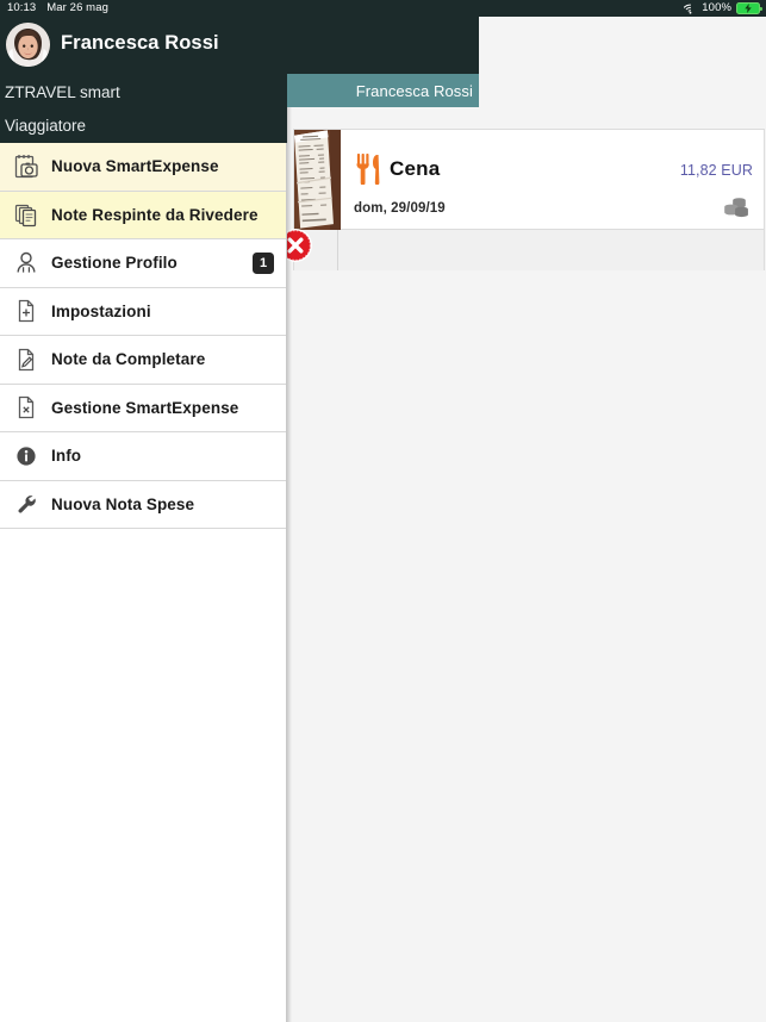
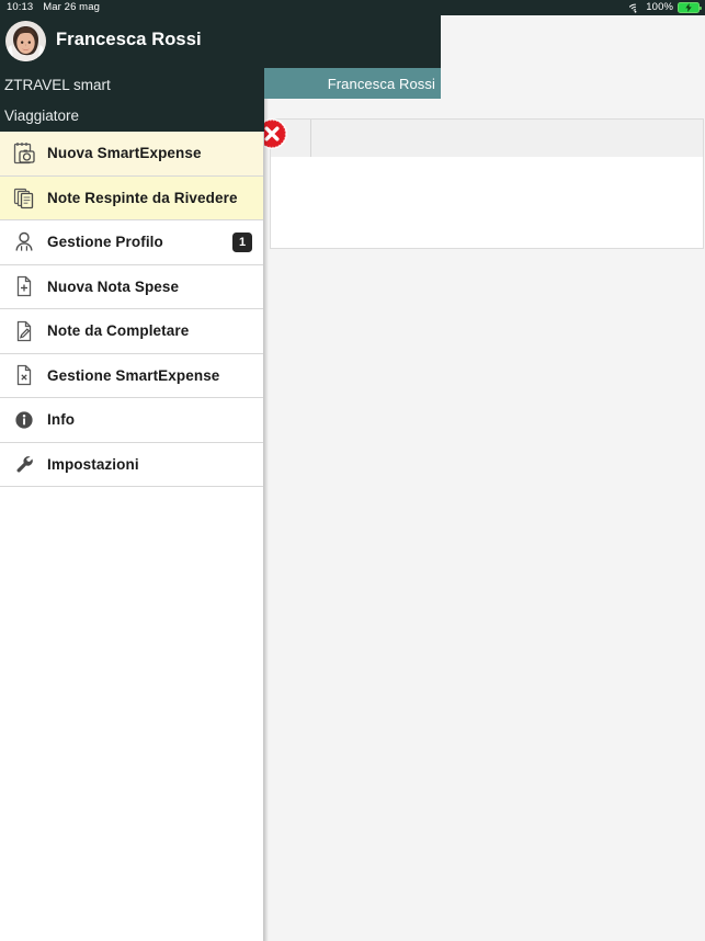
  10:13
  Mar 26 mag
  100%
  Francesca Rossi
  ZTRAVEL smart
  Viaggiatore
  Francesca Rossi
  Nuova SmartExpense
  Note Respinte da Rivedere
  Gestione Profilo
  1
- Impostazioni
+ Nuova Nota Spese
  Note da Completare
  Gestione SmartExpense
  Info
- Nuova Nota Spese
+ Impostazioni
- Cena
- 11,82 EUR
- dom, 29/09/19
